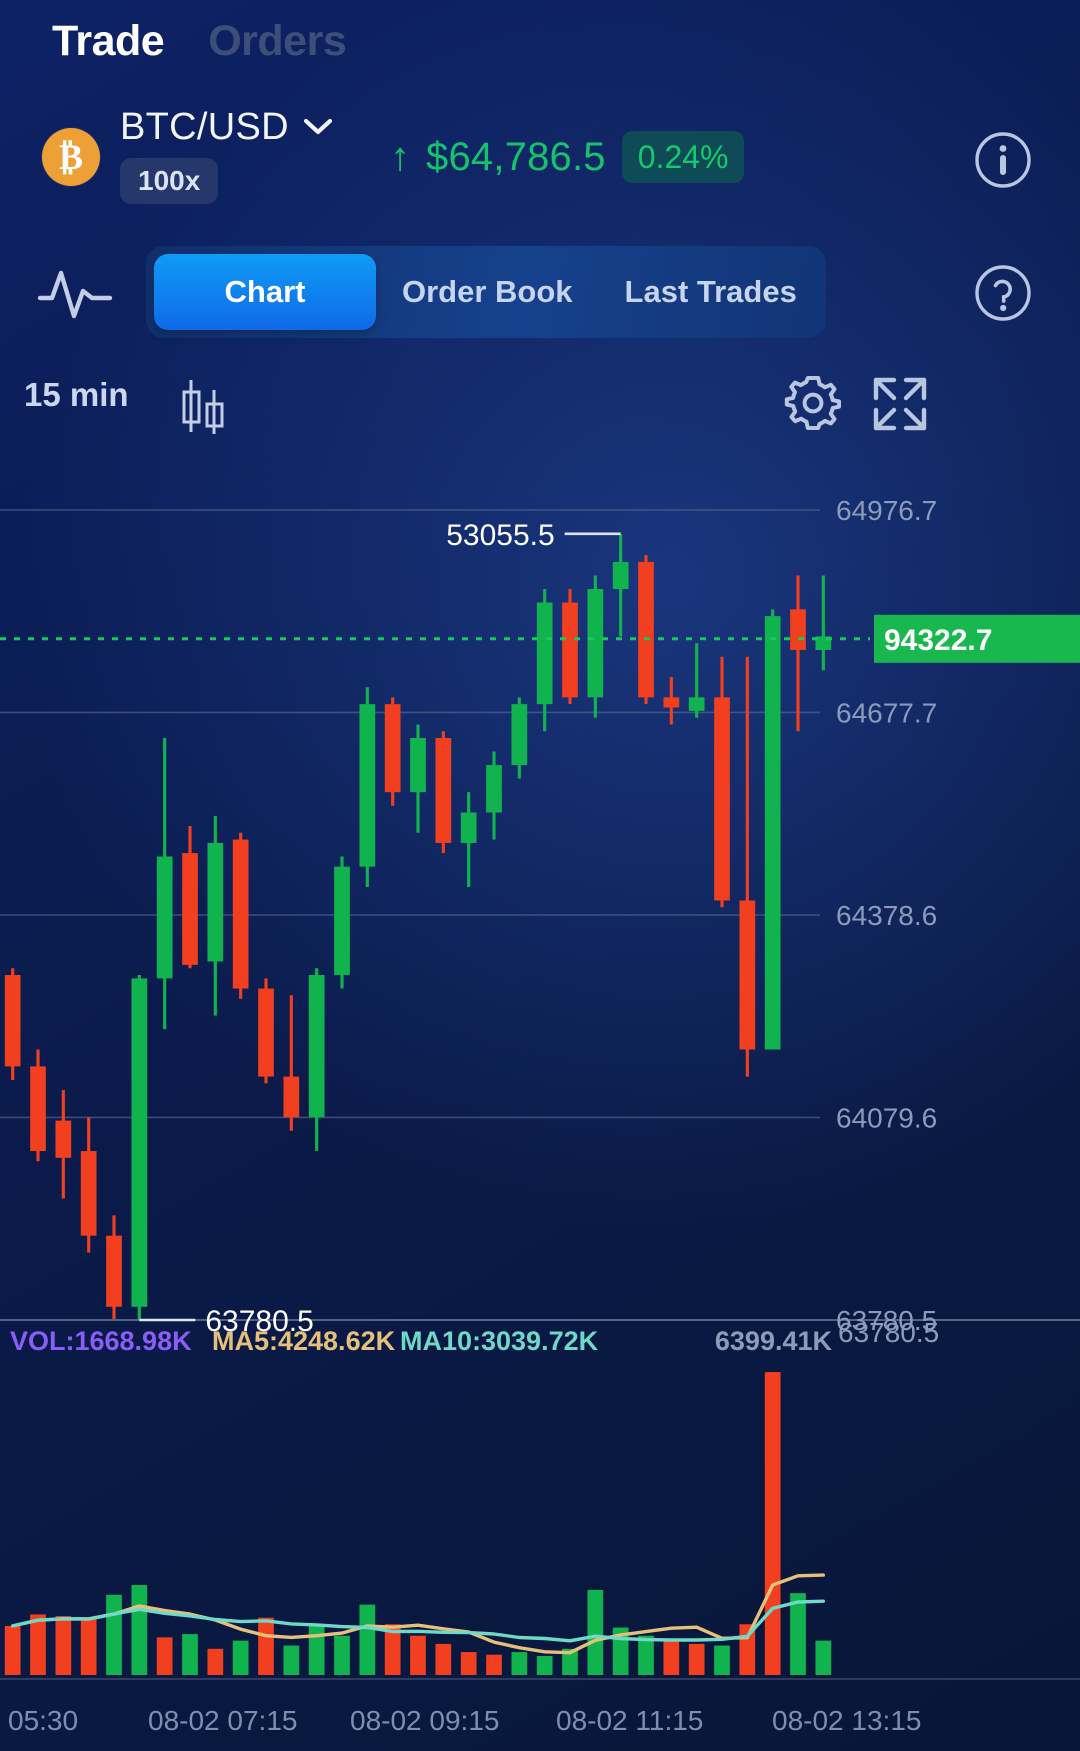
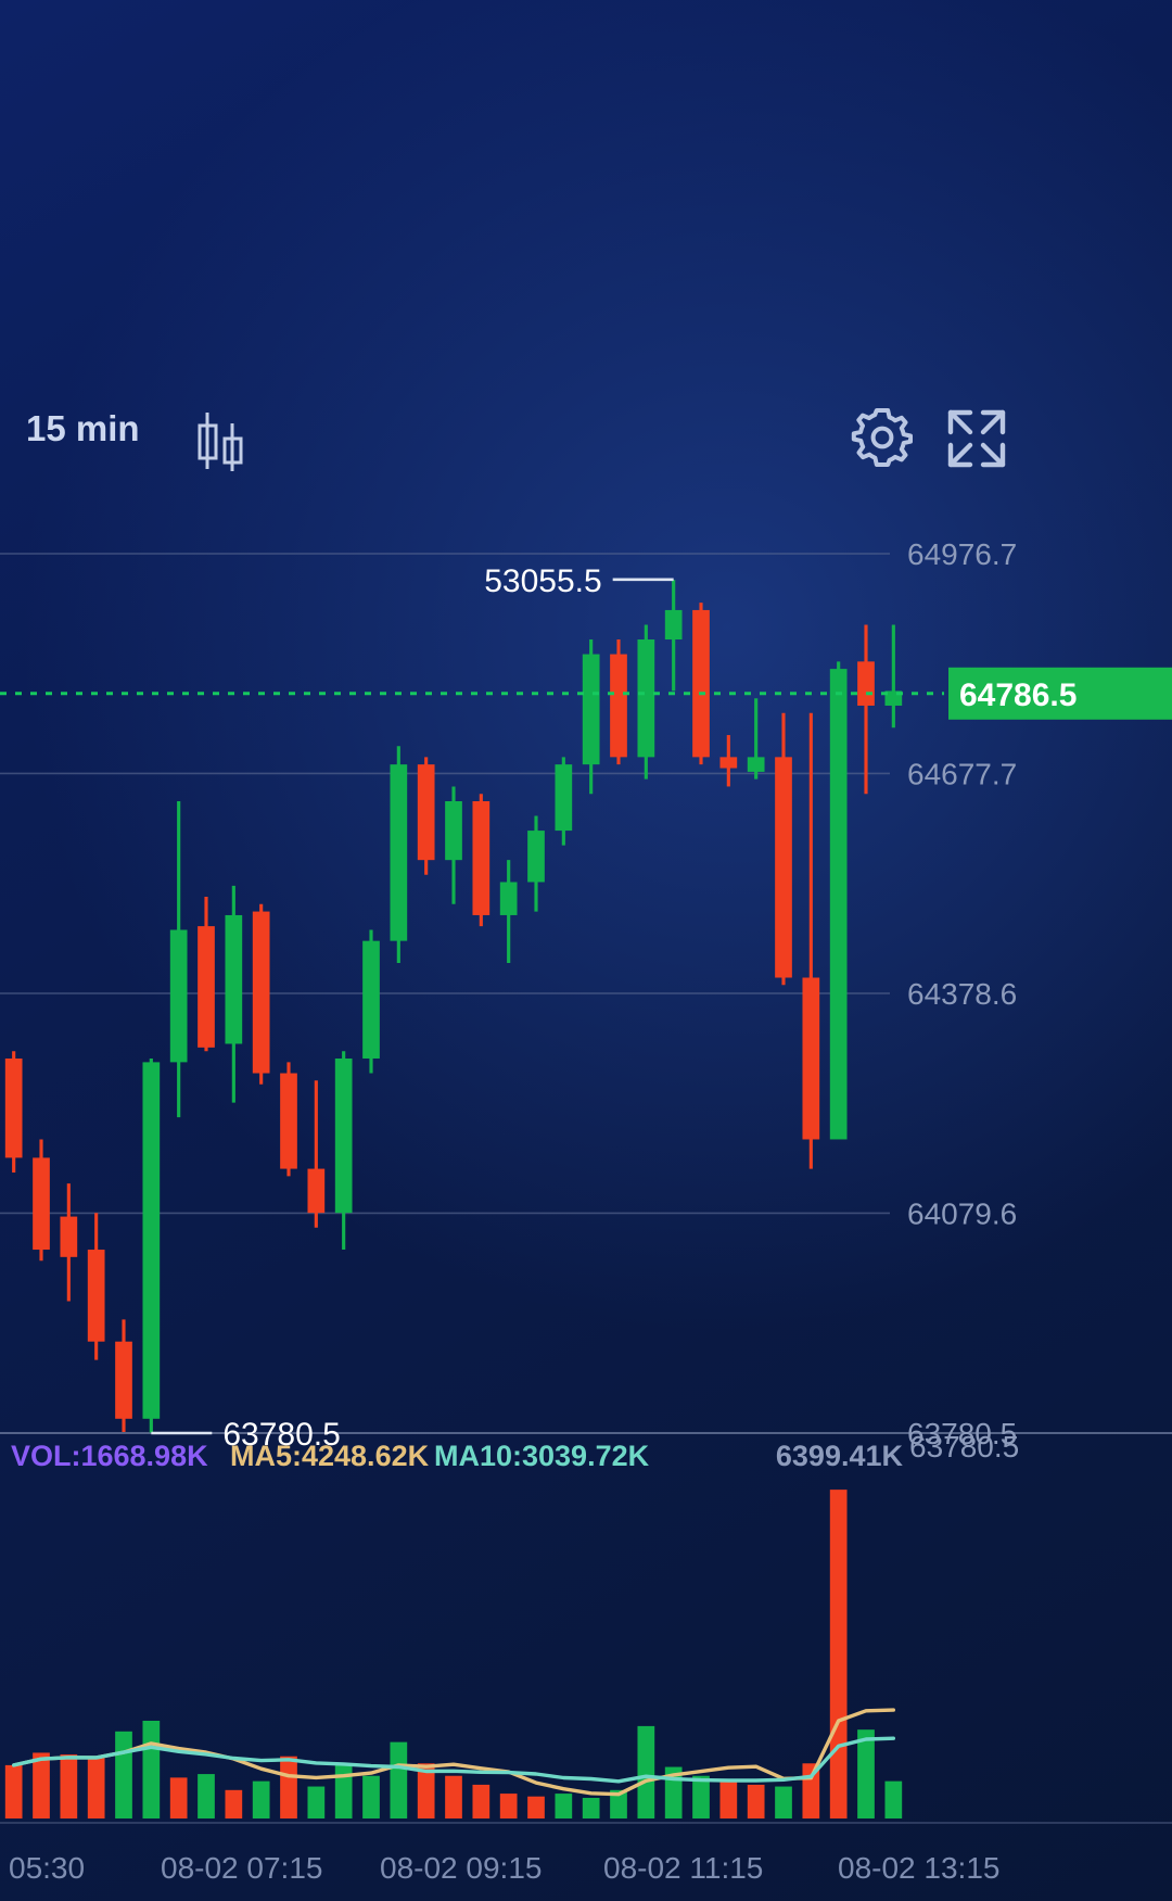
- Trade
- Orders
- ₿
- BTC/USD
- 100x
- ↑
- $64,786.5
- 0.24%
- Chart
- Order Book
- Last Trades
  15 min
  64976.7
  64677.7
  64378.6
  64079.6
  63780.5
- 94322.7
+ 64786.5
  53055.5
  63780.5
  VOL:1668.98K
  MA5:4248.62K
  MA10:3039.72K
  6399.41K
  63780.5
  05:30
  08-02 07:15
  08-02 09:15
  08-02 11:15
  08-02 13:15
